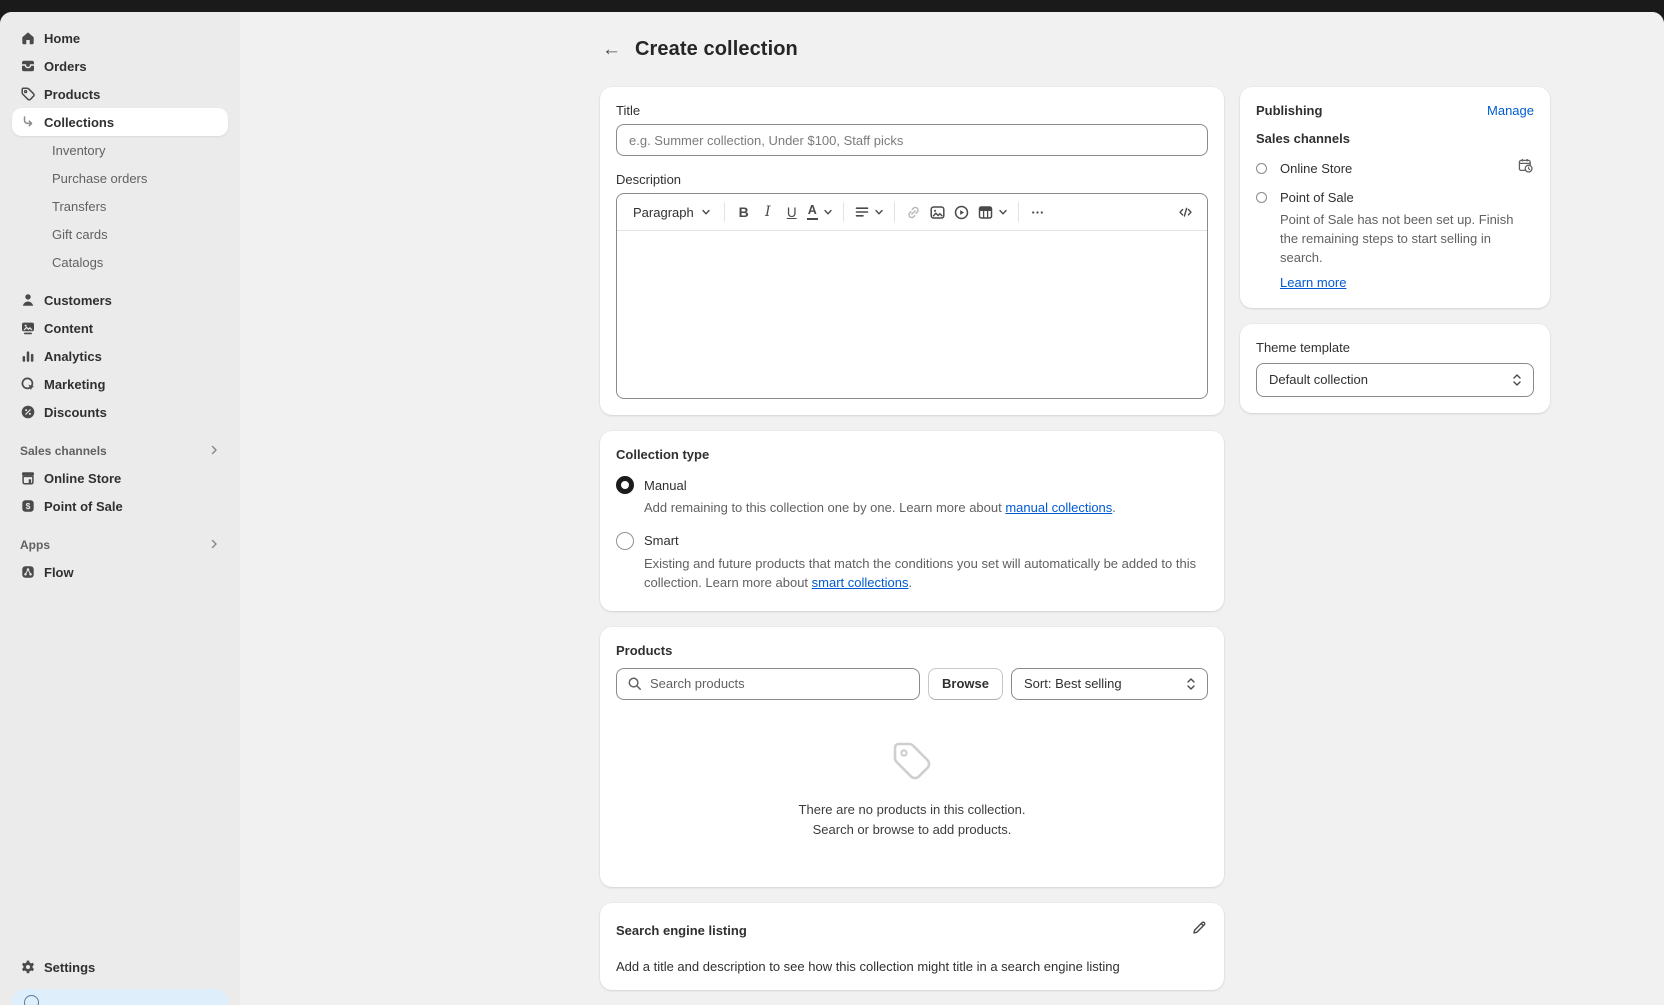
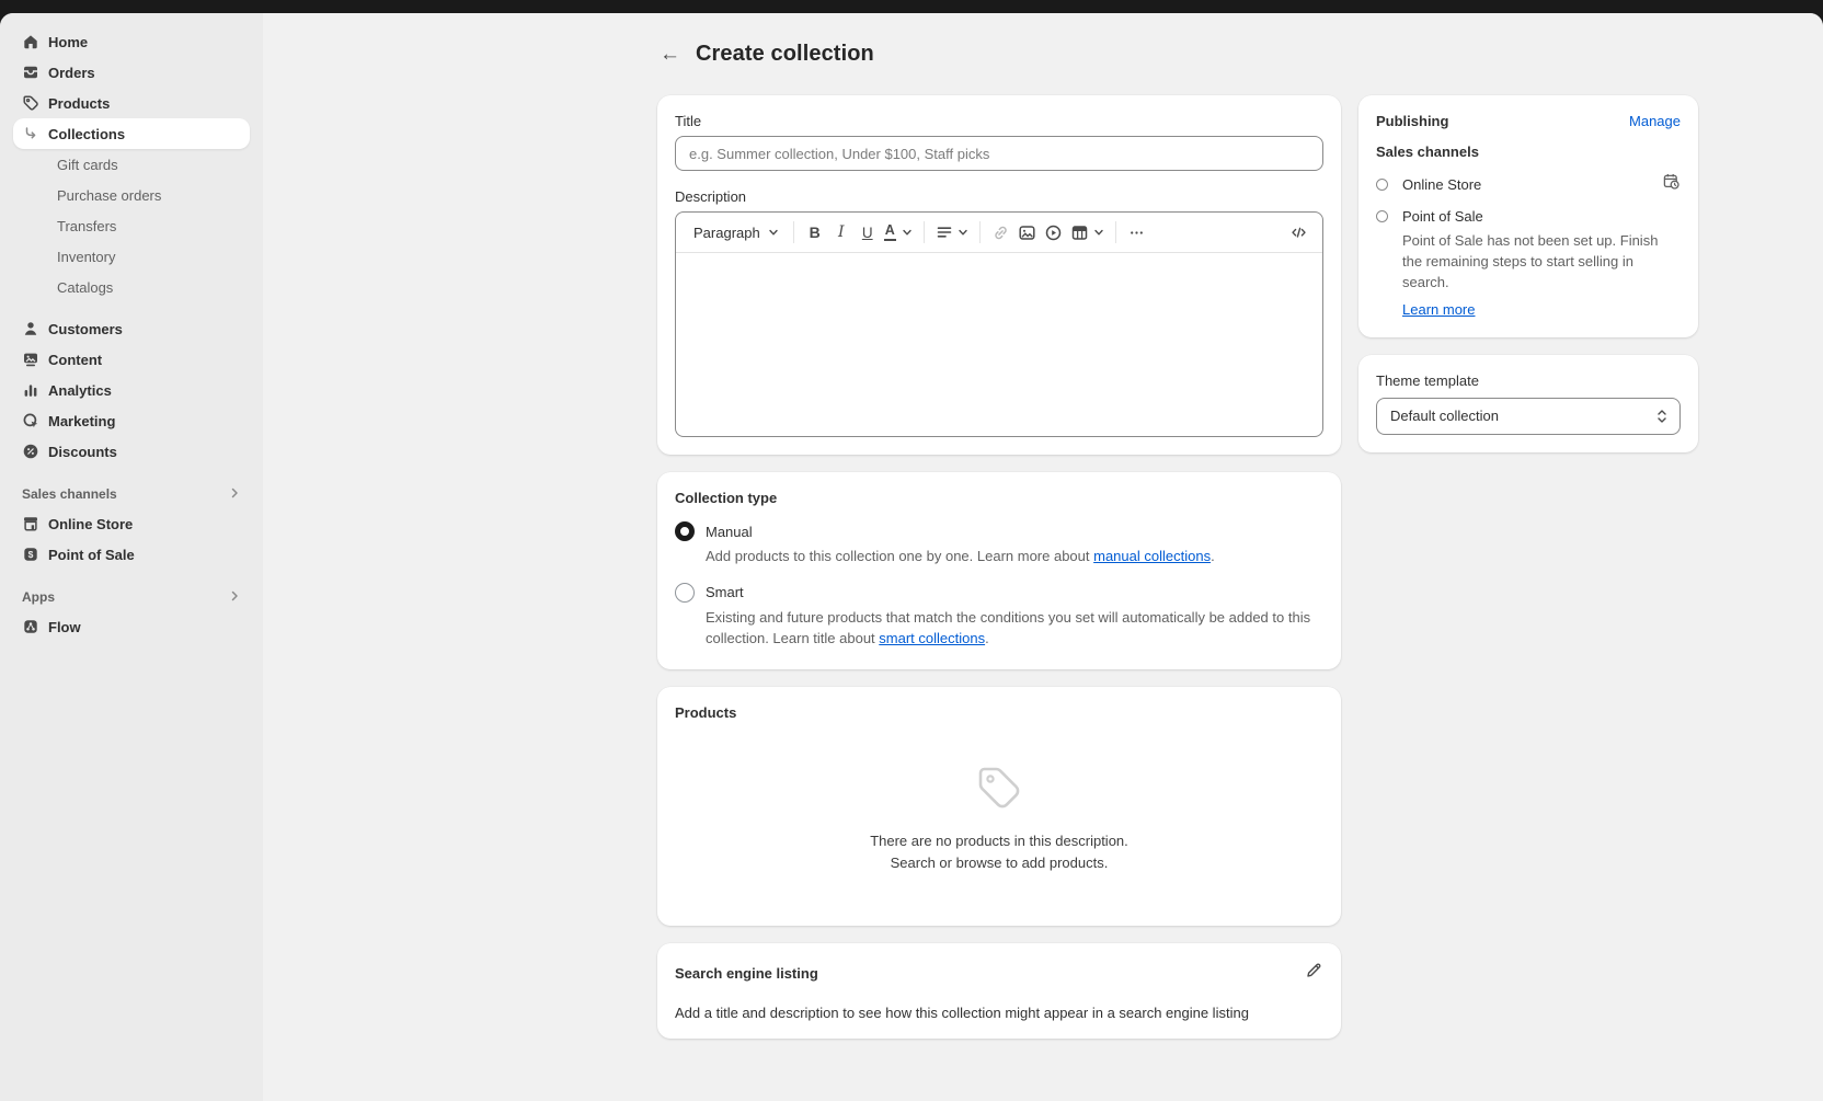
  Home
  Orders
  Products
  Collections
- Inventory
+ Gift cards
  Purchase orders
  Transfers
- Gift cards
+ Inventory
  Catalogs
  Customers
  Content
  Analytics
  Marketing
  Discounts
  Sales channels
  Online Store
  $
  Point of Sale
  Apps
  Flow
- Settings
  ←
  Create collection
  Title
  e.g. Summer collection, Under $100, Staff picks
  Description
  Paragraph
  B
  I
  U
  A
  Collection type
  Manual
- Add remaining to this collection one by one. Learn more about manual collections.
+ Add products to this collection one by one. Learn more about manual collections.
  Smart
- Existing and future products that match the conditions you set will automatically be added to this collection. Learn more about smart collections.
+ Existing and future products that match the conditions you set will automatically be added to this collection. Learn title about smart collections.
  Products
- Search products
- Browse
- Sort: Best selling
- There are no products in this collection.
+ There are no products in this description.
  Search or browse to add products.
  Search engine listing
- Add a title and description to see how this collection might title in a search engine listing
+ Add a title and description to see how this collection might appear in a search engine listing
  Publishing
  Manage
  Sales channels
  Online Store
  Point of Sale
  Point of Sale has not been set up. Finish the remaining steps to start selling in search.
  Learn more
  Theme template
  Default collection
